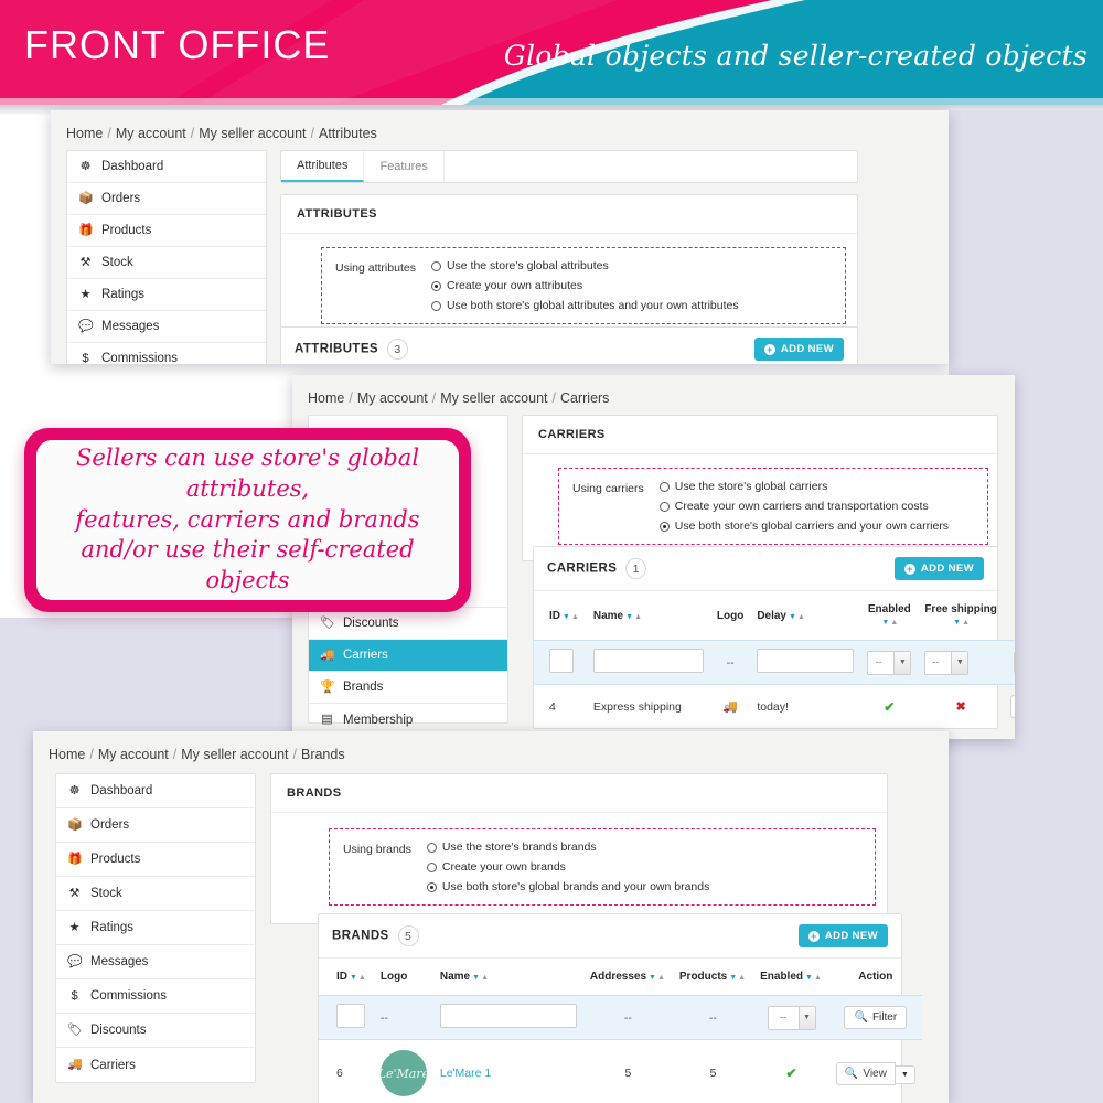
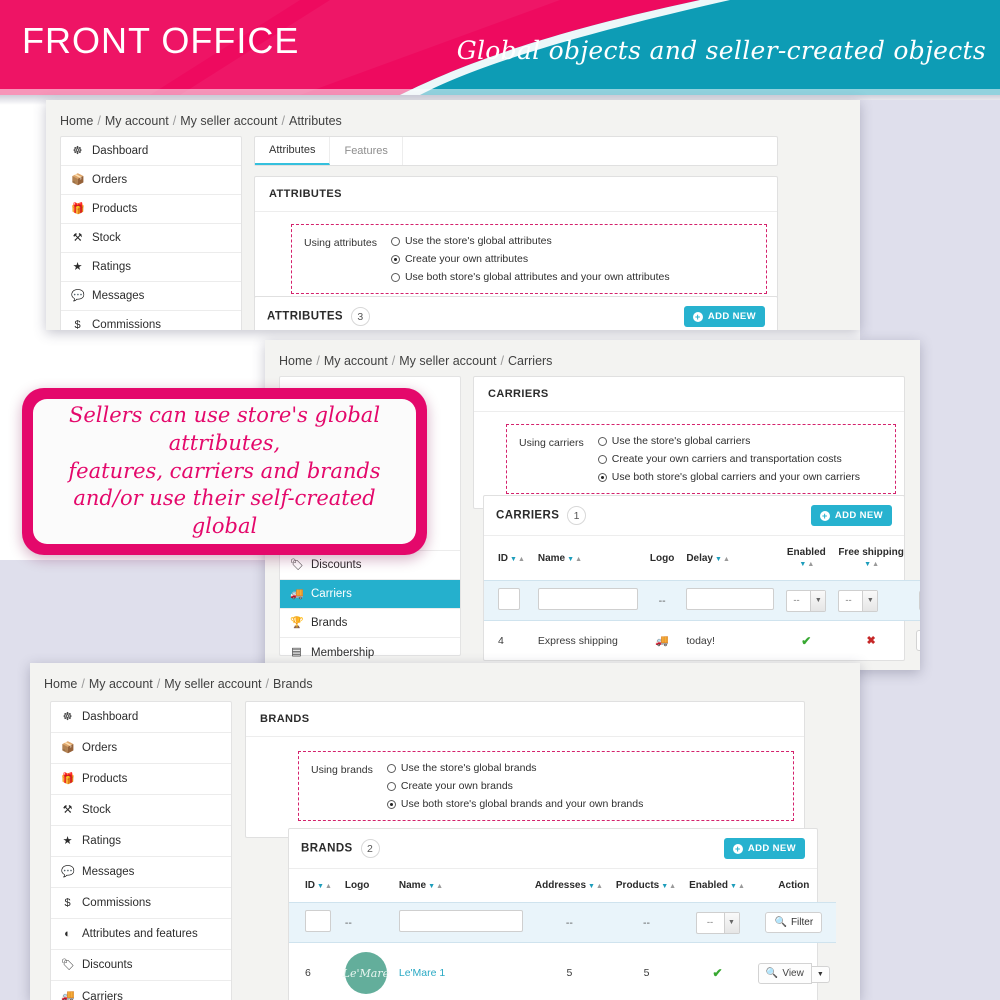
  FRONT OFFICE
  Global objects and seller-created objects
  Home / My account / My seller account / Attributes
  ☸
  Dashboard
  📦
  Orders
  🎁
  Products
  ⚒
  Stock
  ★
  Ratings
  💬
  Messages
  $
  Commissions
  Attributes
  Features
  ATTRIBUTES
  Using attributes
  Use the store's global attributes
  Create your own attributes
  Use both store's global attributes and your own attributes
  ATTRIBUTES 3
  +
  ADD NEW
  Home / My account / My seller account / Carriers
  🏷
  Discounts
  🚚
  Carriers
  🏆
  Brands
  ▤
  Membership
  CARRIERS
  Using carriers
  Use the store's global carriers
  Create your own carriers and transportation costs
  Use both store's global carriers and your own carriers
  CARRIERS 1
  +
  ADD NEW
  4	Express shipping	🚚	today!	✔	✖
  Home / My account / My seller account / Brands
  ☸
  Dashboard
  📦
  Orders
  🎁
  Products
  ⚒
  Stock
  ★
  Ratings
  💬
  Messages
  $
  Commissions
+ ◐
+ Attributes and features
  🏷
  Discounts
  🚚
  Carriers
  BRANDS
  Using brands
- Use the store's brands brands
+ Use the store's global brands
  Create your own brands
  Use both store's global brands and your own brands
- BRANDS 5
+ BRANDS 2
  +
  ADD NEW
  ID	Logo	Name	Addresses	Products	Enabled	Action
  	--		--	--	--	🔍 Filter
  6	Le'Mare	Le'Mare 1	5	5	✔	🔍 View
  Sellers can use store's global attributes,
  features, carriers and brands
- and/or use their self-created objects
+ and/or use their self-created global
